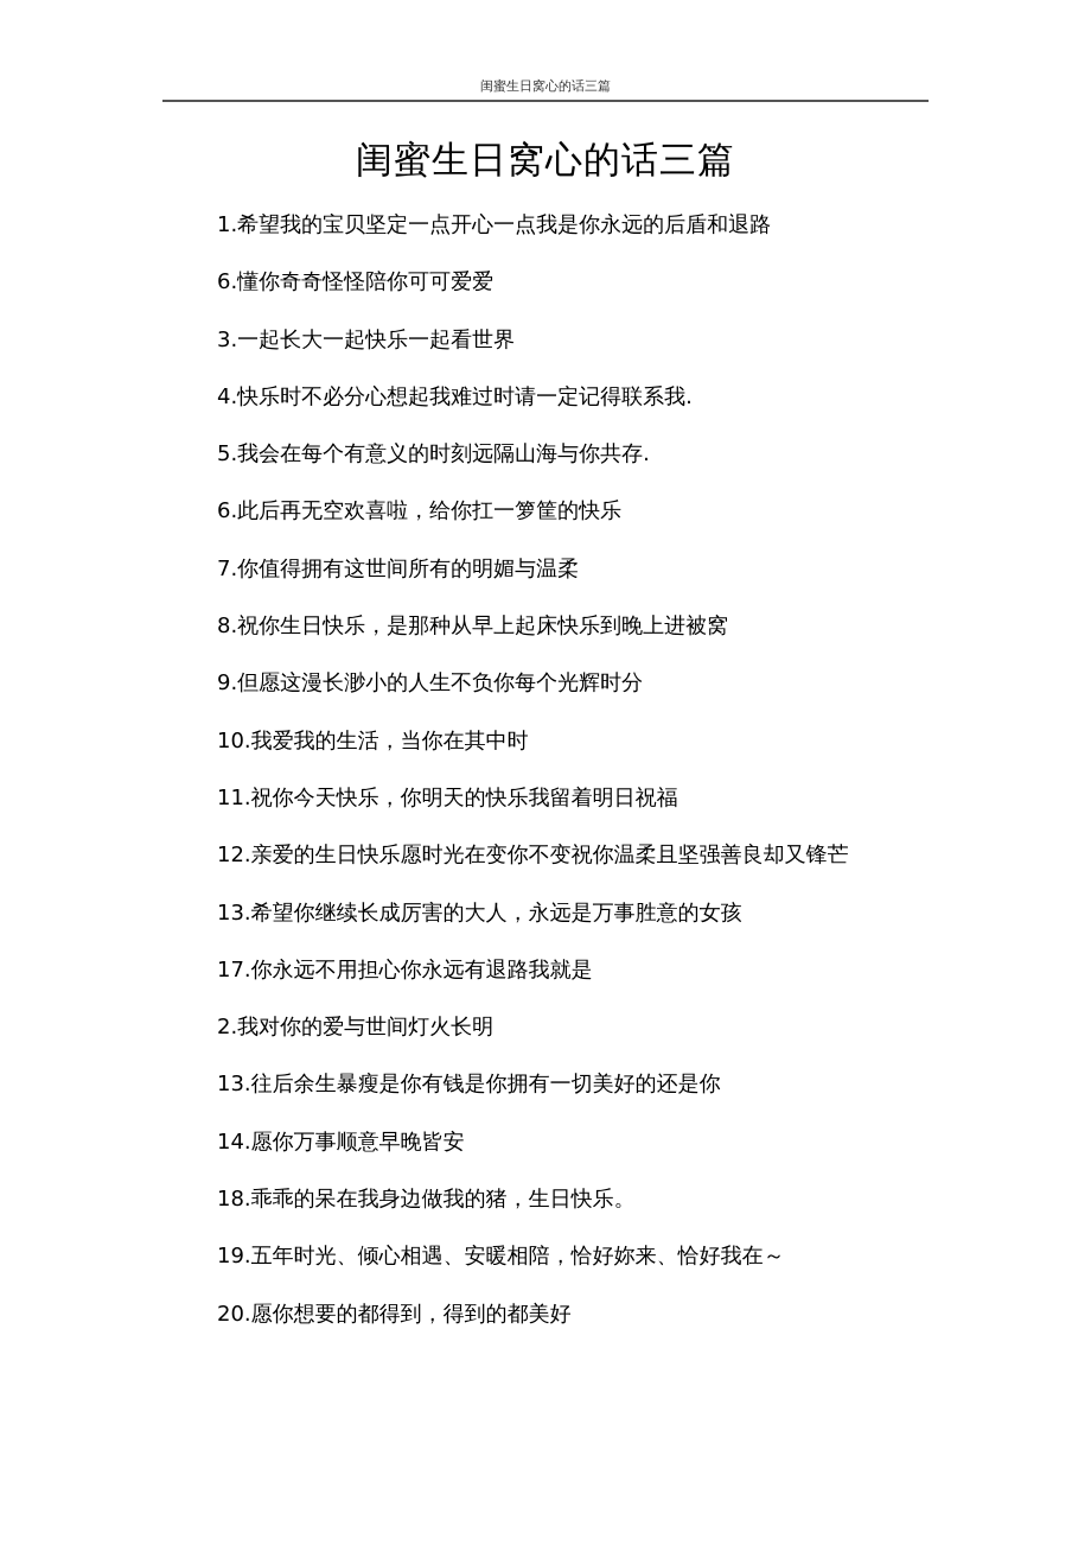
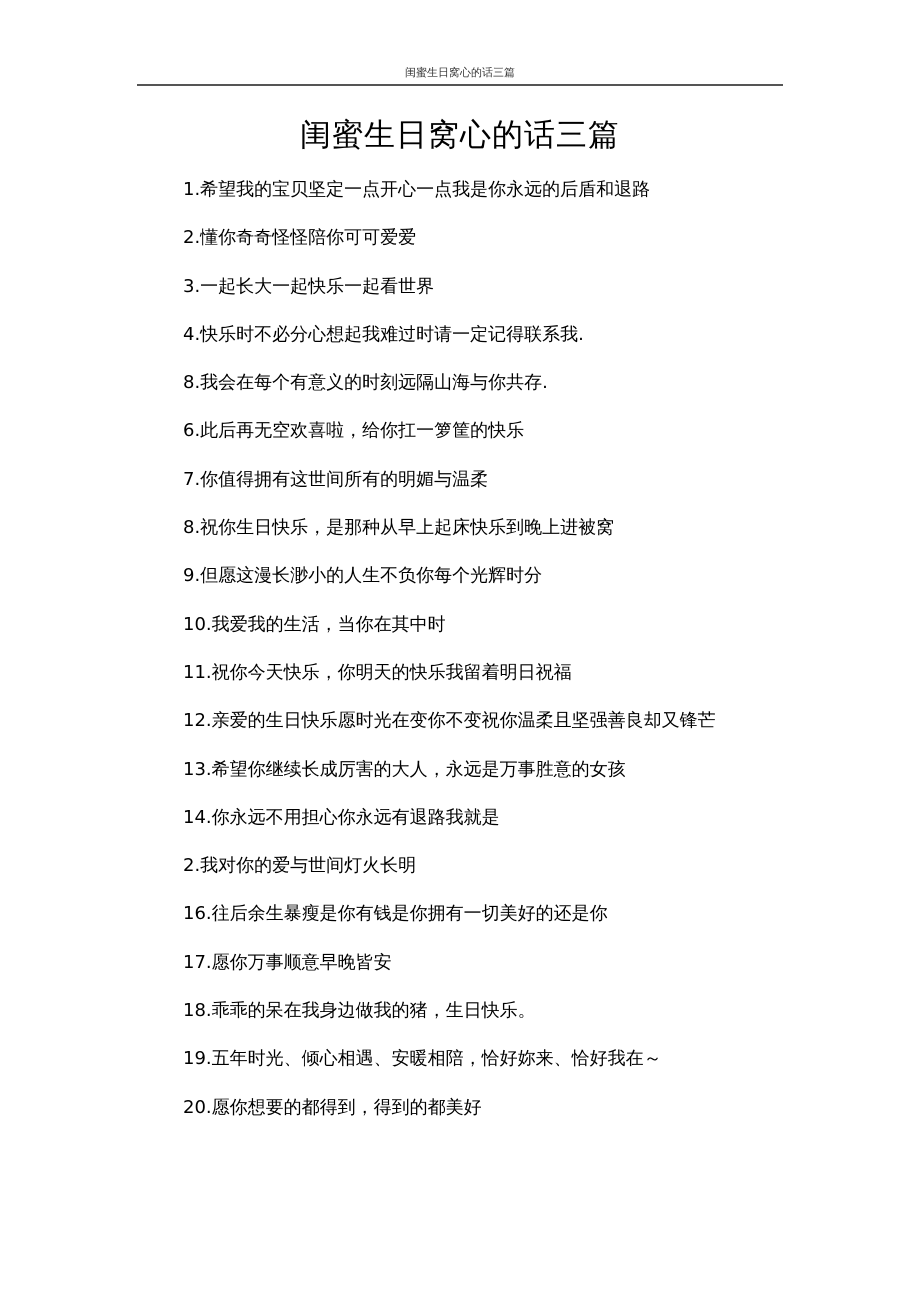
  闺蜜生日窝心的话三篇
  闺蜜生日窝心的话三篇
  1.希望我的宝贝坚定一点开心一点我是你永远的后盾和退路
- 6.懂你奇奇怪怪陪你可可爱爱
+ 2.懂你奇奇怪怪陪你可可爱爱
  3.一起长大一起快乐一起看世界
  4.快乐时不必分心想起我难过时请一定记得联系我.
- 5.我会在每个有意义的时刻远隔山海与你共存.
+ 8.我会在每个有意义的时刻远隔山海与你共存.
  6.此后再无空欢喜啦，给你扛一箩筐的快乐
  7.你值得拥有这世间所有的明媚与温柔
  8.祝你生日快乐，是那种从早上起床快乐到晚上进被窝
  9.但愿这漫长渺小的人生不负你每个光辉时分
  10.我爱我的生活，当你在其中时
  11.祝你今天快乐，你明天的快乐我留着明日祝福
  12.亲爱的生日快乐愿时光在变你不变祝你温柔且坚强善良却又锋芒
  13.希望你继续长成厉害的大人，永远是万事胜意的女孩
- 17.你永远不用担心你永远有退路我就是
+ 14.你永远不用担心你永远有退路我就是
  2.我对你的爱与世间灯火长明
- 13.往后余生暴瘦是你有钱是你拥有一切美好的还是你
+ 16.往后余生暴瘦是你有钱是你拥有一切美好的还是你
- 14.愿你万事顺意早晚皆安
+ 17.愿你万事顺意早晚皆安
  18.乖乖的呆在我身边做我的猪，生日快乐。
  19.五年时光、倾心相遇、安暖相陪，恰好妳来、恰好我在～
  20.愿你想要的都得到，得到的都美好
